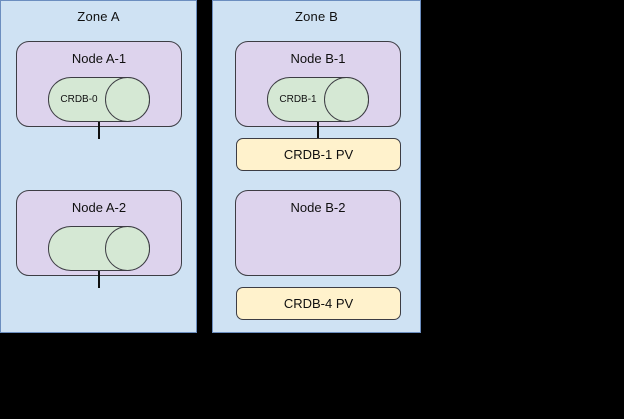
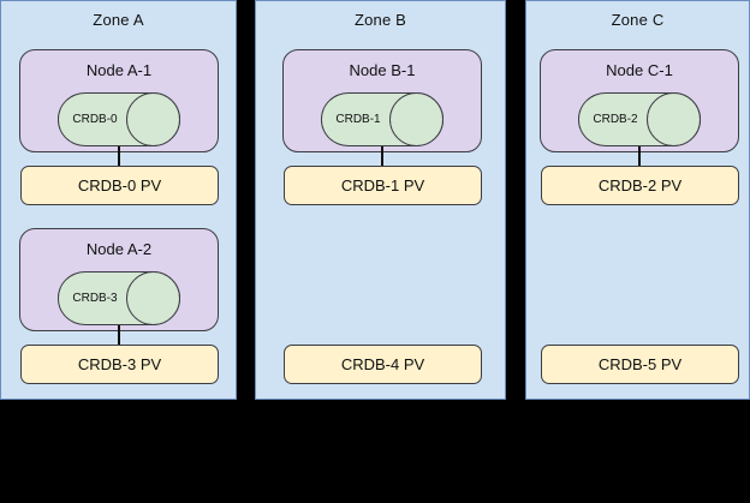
  Zone A
  Node A-1
  CRDB-0
+ CRDB-0 PV
  Node A-2
+ CRDB-3
+ CRDB-3 PV
  Zone B
  Node B-1
  CRDB-1
  CRDB-1 PV
- Node B-2
  CRDB-4 PV
+ Zone C
+ Node C-1
+ CRDB-2
+ CRDB-2 PV
+ CRDB-5 PV
